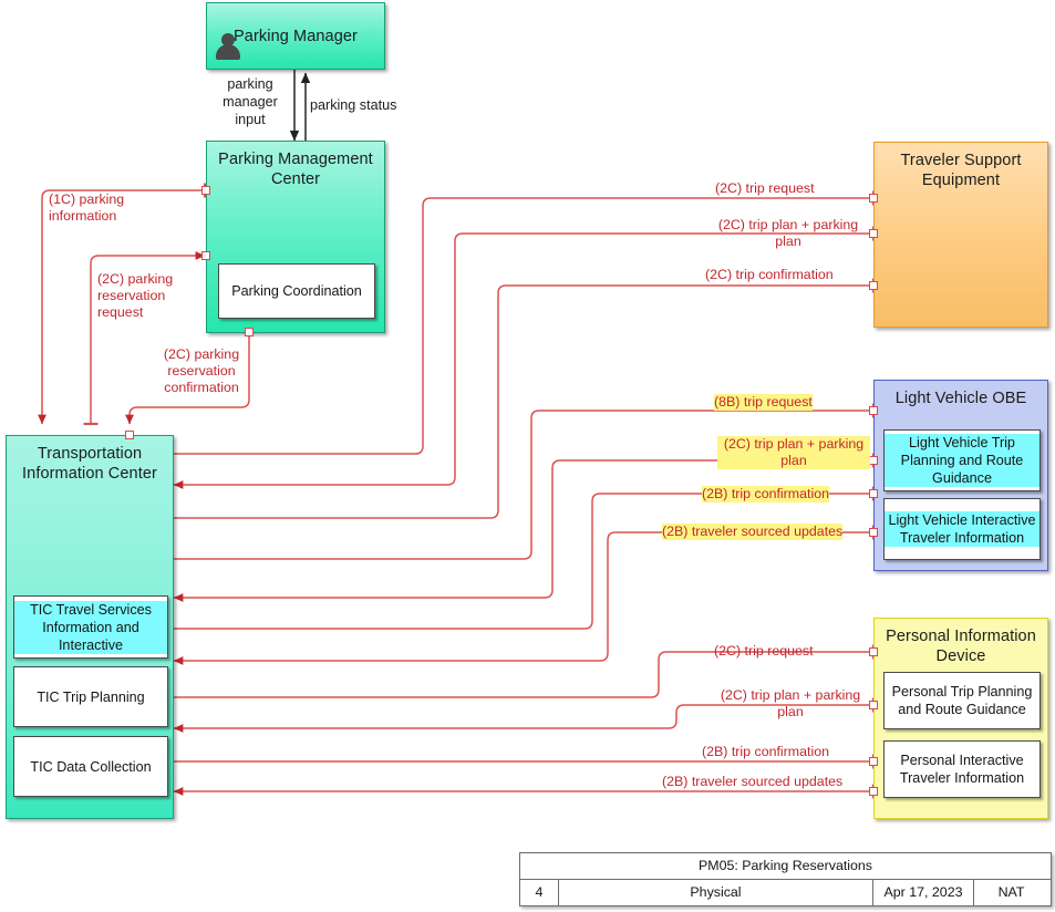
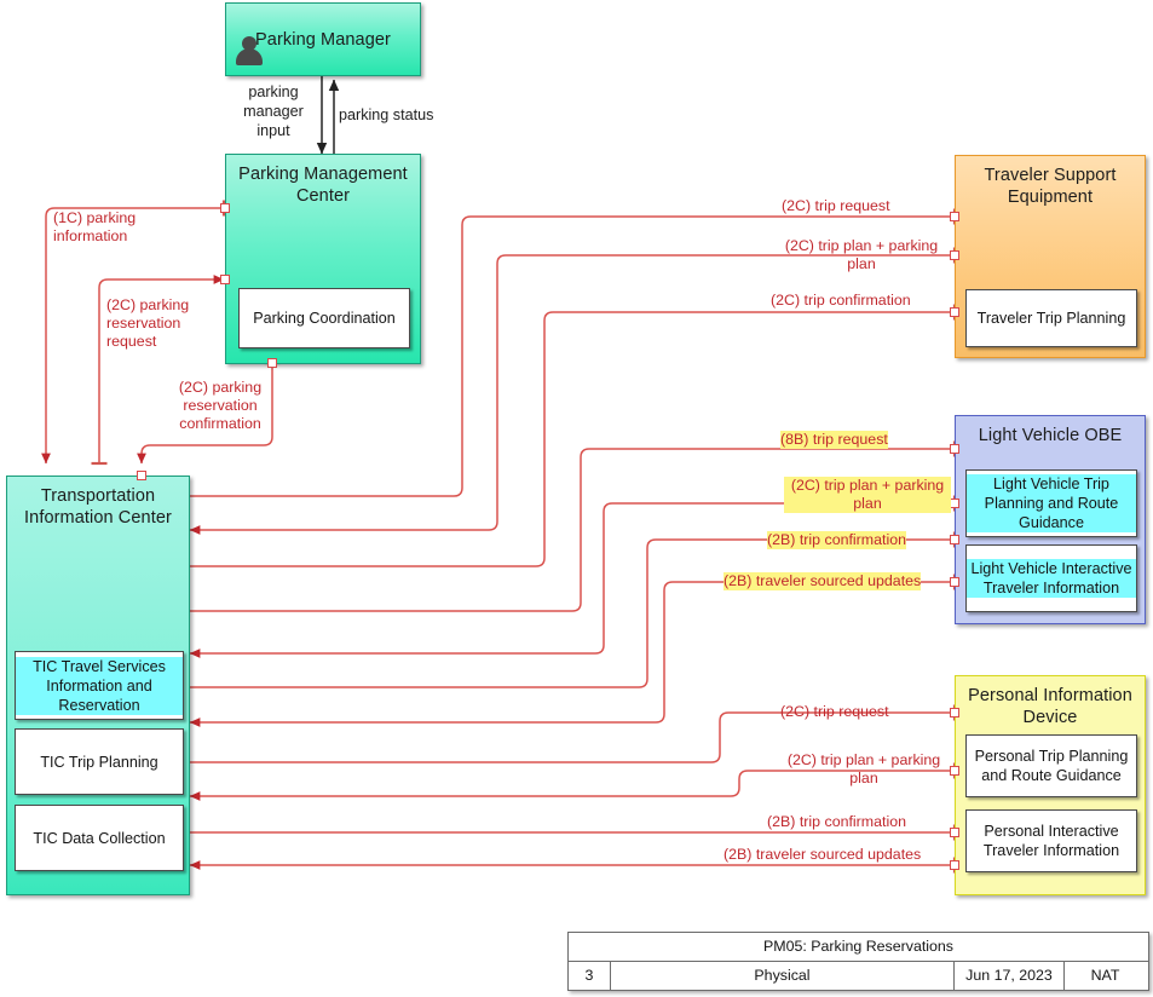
  Parking Manager
  Parking Management Center
  Parking Coordination
  Transportation Information Center
- TIC Travel Services Information and Interactive
+ TIC Travel Services Information and Reservation
  TIC Trip Planning
  TIC Data Collection
  Traveler Support Equipment
+ Traveler Trip Planning
  Light Vehicle OBE
  Light Vehicle Trip Planning and Route Guidance
  Light Vehicle Interactive Traveler Information
  Personal Information Device
  Personal Trip Planning and Route Guidance
  Personal Interactive Traveler Information
  parking manager input
  parking status
  (1C) parking information
  (2C) parking reservation request
  (2C) parking reservation confirmation
  (2C) trip request
  (2C) trip plan + parking plan
  (2C) trip confirmation
  (8B) trip request
  (2C) trip plan + parking plan
  (2B) trip confirmation
  (2B) traveler sourced updates
  (2C) trip request
  (2C) trip plan + parking plan
  (2B) trip confirmation
  (2B) traveler sourced updates
  PM05: Parking Reservations
- 4
+ 3
  Physical
- Apr 17, 2023
+ Jun 17, 2023
  NAT
